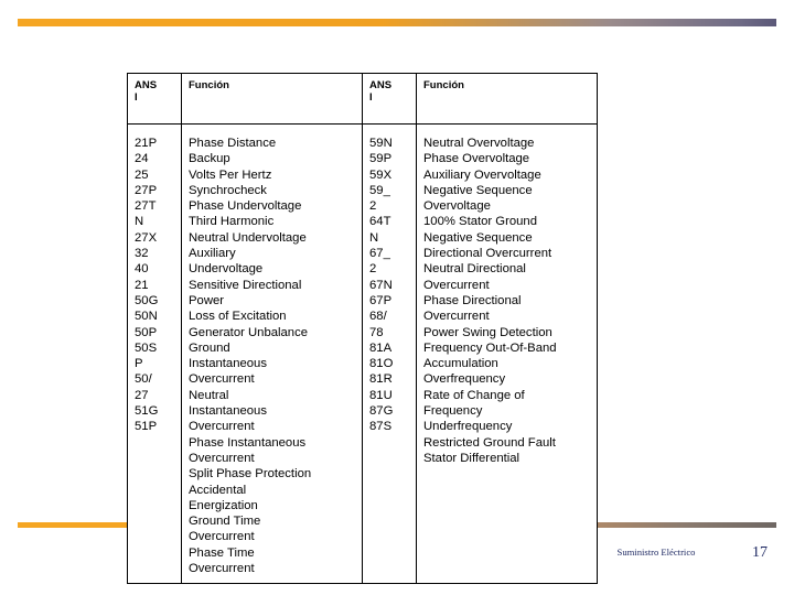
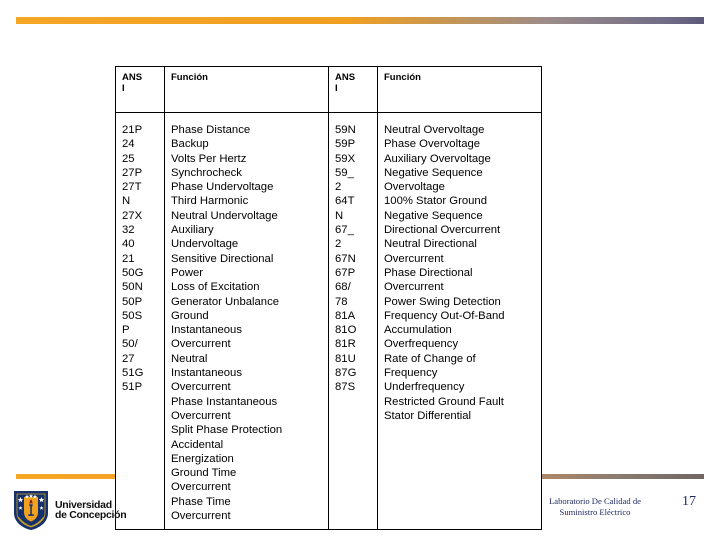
  ANS I	Función	ANS I	Función
  21P242527P27TN27X32402150G50N50P50SP50/2751G51P	Phase DistanceBackupVolts Per HertzSynchrocheckPhase UndervoltageThird HarmonicNeutral UndervoltageAuxiliaryUndervoltageSensitive DirectionalPowerLoss of ExcitationGenerator UnbalanceGroundInstantaneousOvercurrentNeutralInstantaneousOvercurrentPhase InstantaneousOvercurrentSplit Phase ProtectionAccidentalEnergizationGround TimeOvercurrentPhase TimeOvercurrent	59N59P59X59_264TN67_267N67P68/7881A81O81R81U87G87S	Neutral OvervoltagePhase OvervoltageAuxiliary OvervoltageNegative SequenceOvervoltage100% Stator GroundNegative SequenceDirectional OvercurrentNeutral DirectionalOvercurrentPhase DirectionalOvercurrentPower Swing DetectionFrequency Out-Of-BandAccumulationOverfrequencyRate of Change ofFrequencyUnderfrequencyRestricted Ground FaultStator Differential
+ Universidad
+ de Concepción
+ Laboratorio De Calidad de
  Suministro Eléctrico
  17
